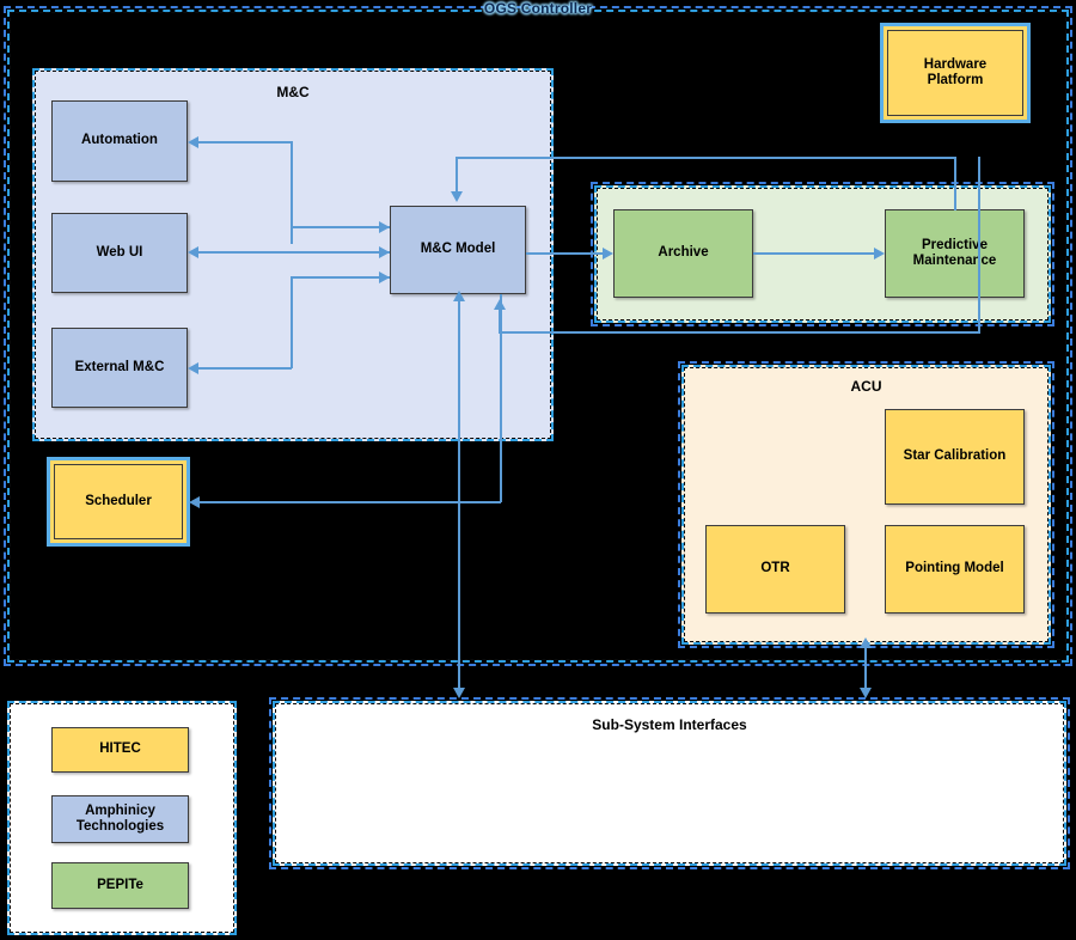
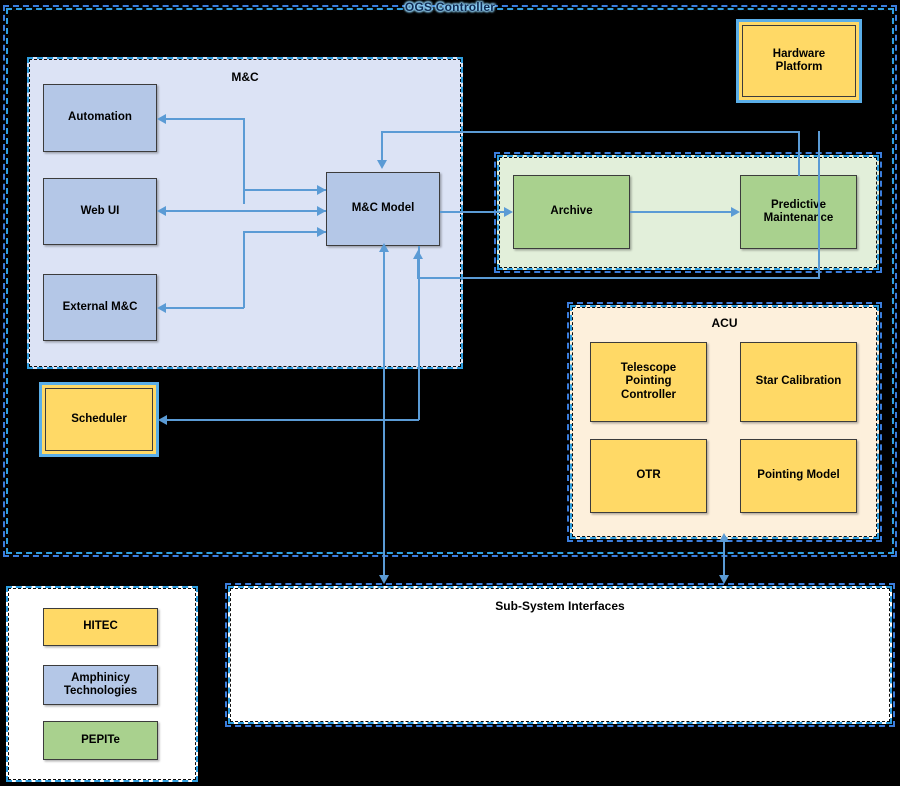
  OGS Controller
  M&C
  ACU
  Sub-System Interfaces
  Automation
  Web UI
  External M&C
  M&C Model
  Scheduler
  Hardware Platform
  Archive
  Predictive Maintenance
+ Telescope Pointing Controller
  Star Calibration
  OTR
  Pointing Model
  HITEC
  Amphinicy Technologies
  PEPITe
